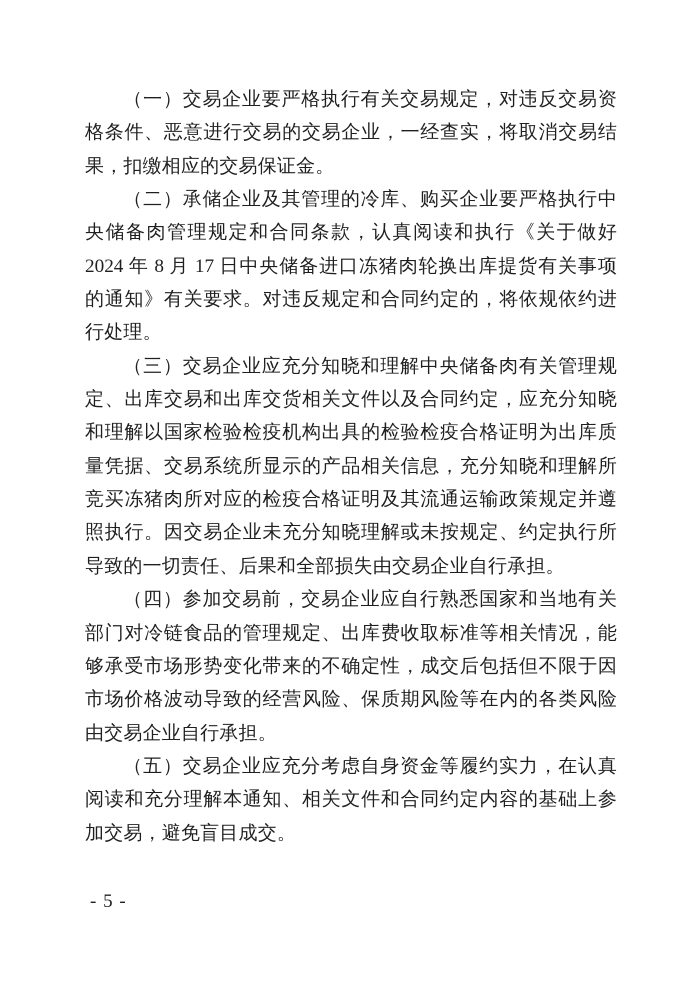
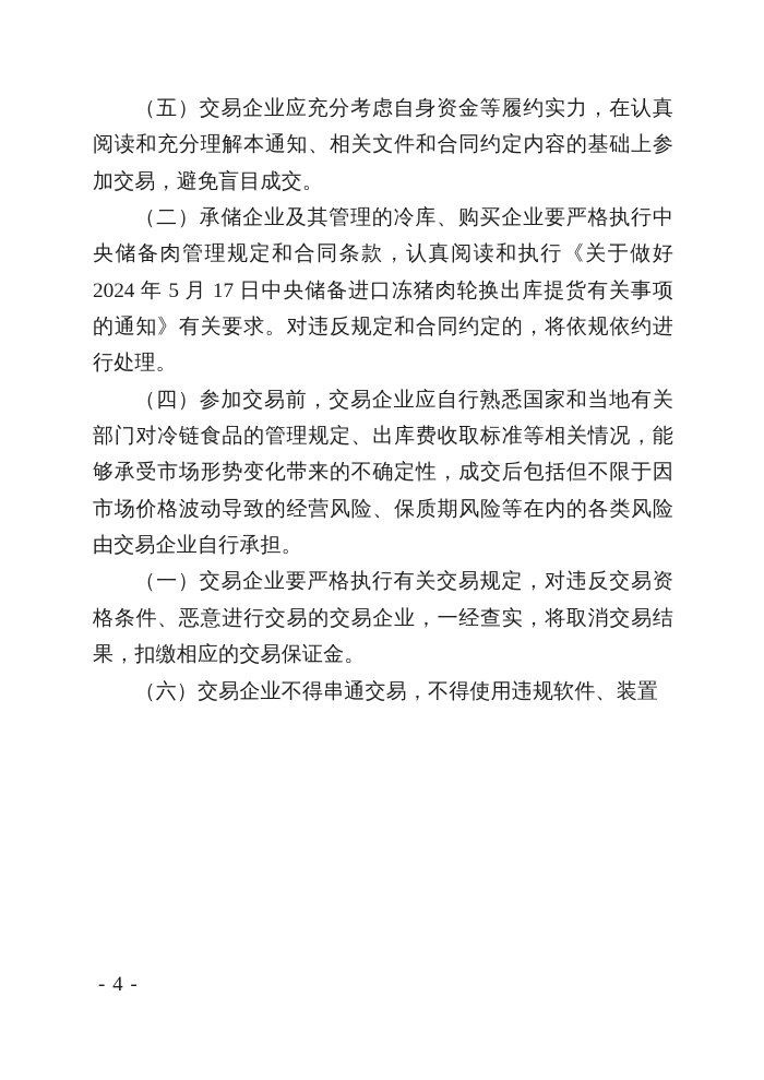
- （一）交易企业要严格执行有关交易规定，对违反交易资格条件、恶意进行交易的交易企业，一经查实，将取消交易结果，扣缴相应的交易保证金。
+ （五）交易企业应充分考虑自身资金等履约实力，在认真阅读和充分理解本通知、相关文件和合同约定内容的基础上参加交易，避免盲目成交。
- （二）承储企业及其管理的冷库、购买企业要严格执行中央储备肉管理规定和合同条款，认真阅读和执行《关于做好 2024 年 8 月 17 日中央储备进口冻猪肉轮换出库提货有关事项的通知》有关要求。对违反规定和合同约定的，将依规依约进行处理。
+ （二）承储企业及其管理的冷库、购买企业要严格执行中央储备肉管理规定和合同条款，认真阅读和执行《关于做好 2024 年 5 月 17 日中央储备进口冻猪肉轮换出库提货有关事项的通知》有关要求。对违反规定和合同约定的，将依规依约进行处理。
- （三）交易企业应充分知晓和理解中央储备肉有关管理规定、出库交易和出库交货相关文件以及合同约定，应充分知晓和理解以国家检验检疫机构出具的检验检疫合格证明为出库质量凭据、交易系统所显示的产品相关信息，充分知晓和理解所竞买冻猪肉所对应的检疫合格证明及其流通运输政策规定并遵照执行。因交易企业未充分知晓理解或未按规定、约定执行所导致的一切责任、后果和全部损失由交易企业自行承担。
  （四）参加交易前，交易企业应自行熟悉国家和当地有关部门对冷链食品的管理规定、出库费收取标准等相关情况，能够承受市场形势变化带来的不确定性，成交后包括但不限于因市场价格波动导致的经营风险、保质期风险等在内的各类风险由交易企业自行承担。
- （五）交易企业应充分考虑自身资金等履约实力，在认真阅读和充分理解本通知、相关文件和合同约定内容的基础上参加交易，避免盲目成交。
+ （一）交易企业要严格执行有关交易规定，对违反交易资格条件、恶意进行交易的交易企业，一经查实，将取消交易结果，扣缴相应的交易保证金。
+ （六）交易企业不得串通交易，不得使用违规软件、装置
- - 5 -
+ - 4 -
